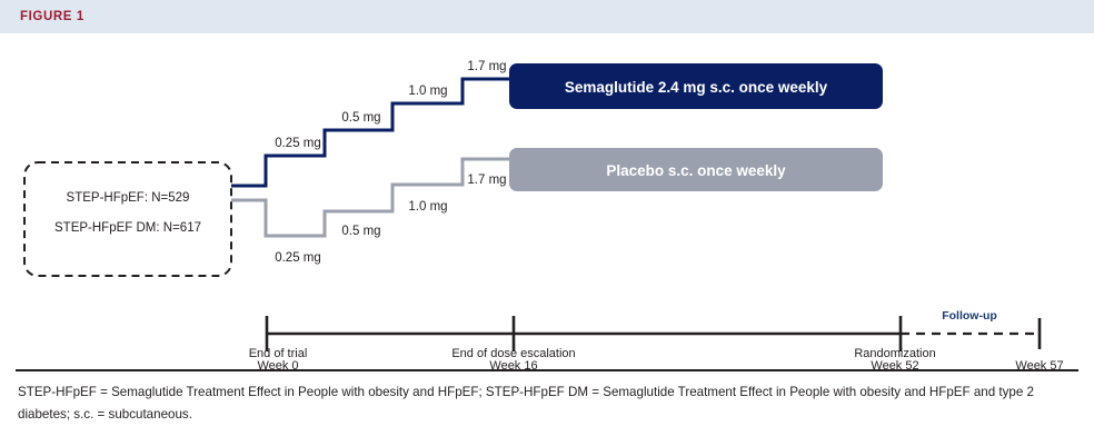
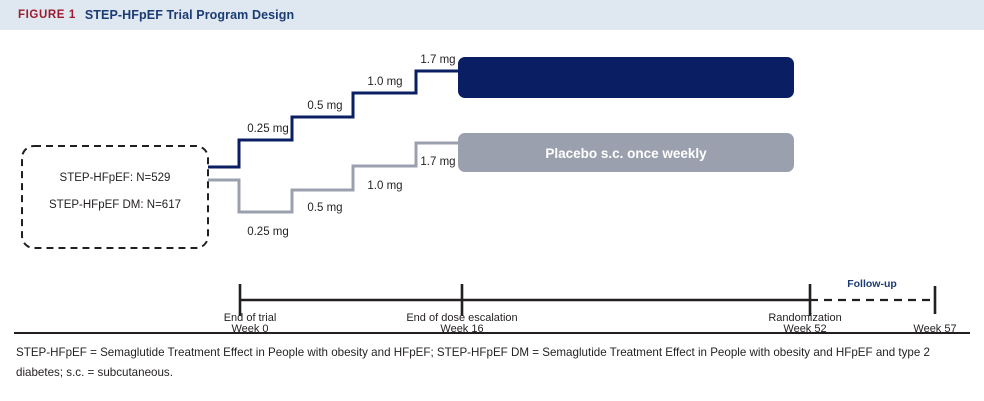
  FIGURE 1
+ STEP-HFpEF Trial Program Design
  STEP-HFpEF: N=529
  STEP-HFpEF DM: N=617
  0.25 mg
  0.5 mg
  1.0 mg
  1.7 mg
- Semaglutide 2.4 mg s.c. once weekly
  0.25 mg
  0.5 mg
  1.0 mg
  1.7 mg
  Placebo s.c. once weekly
  Follow-up
  Week 0
  Week 16
  Week 52
  Week 57
  End of trial
  End of dose escalation
  Randomization
  STEP-HFpEF = Semaglutide Treatment Effect in People with obesity and HFpEF; STEP-HFpEF DM = Semaglutide Treatment Effect in People with obesity and HFpEF and type 2 diabetes; s.c. = subcutaneous.
